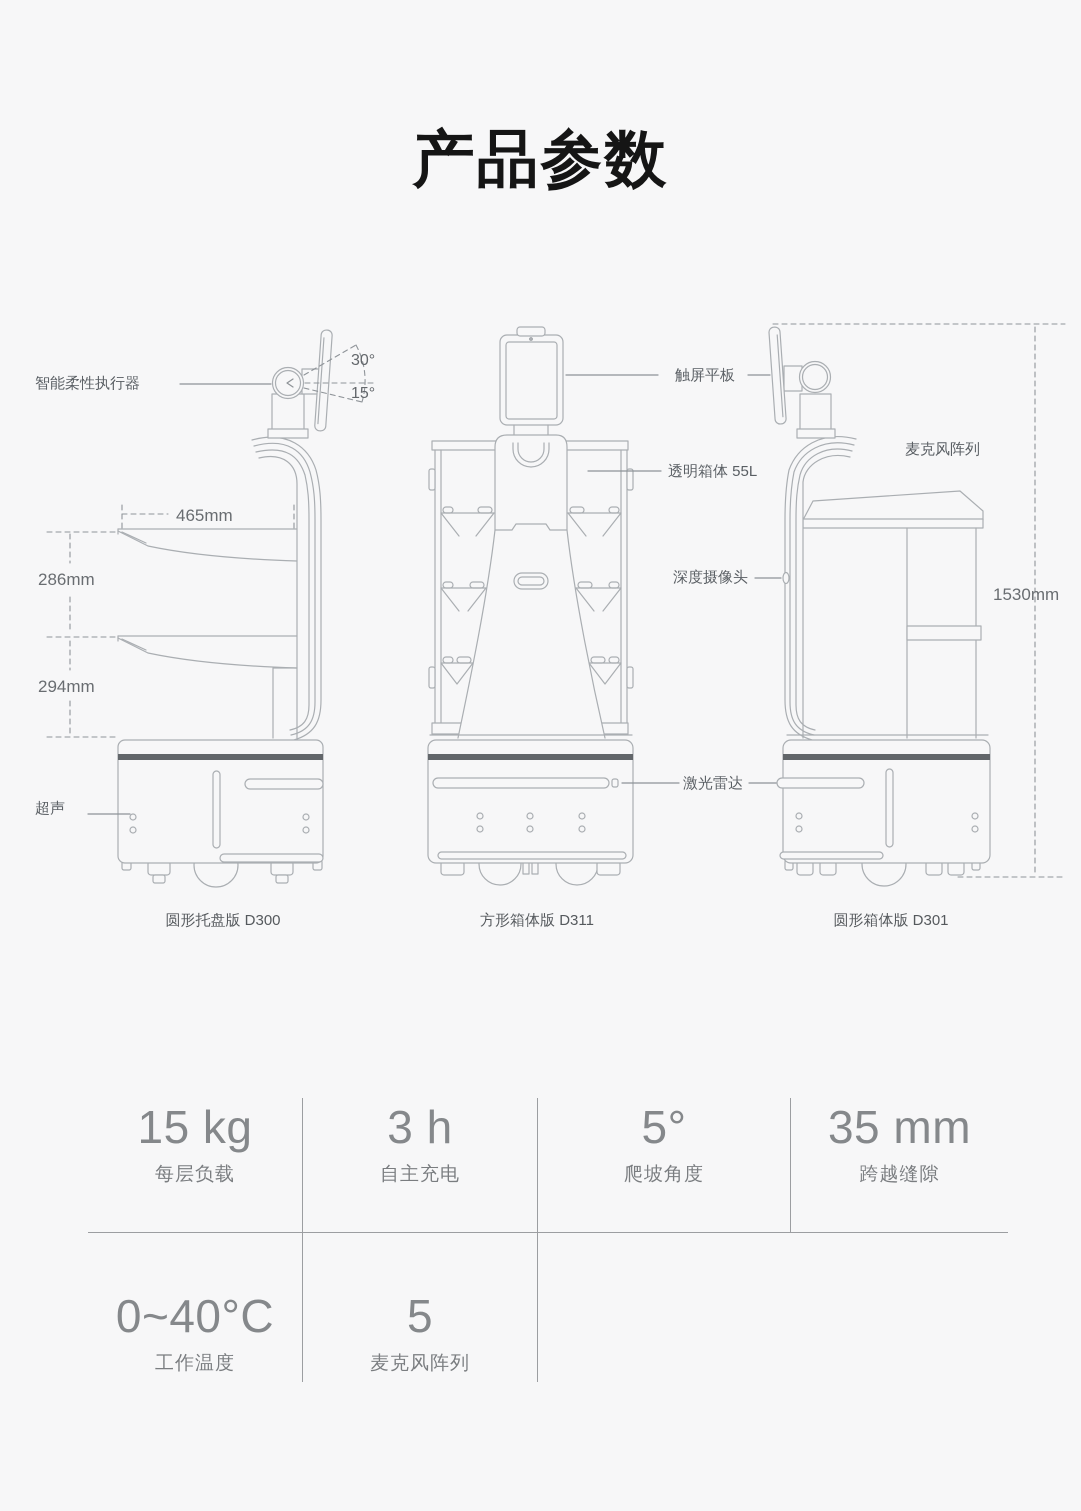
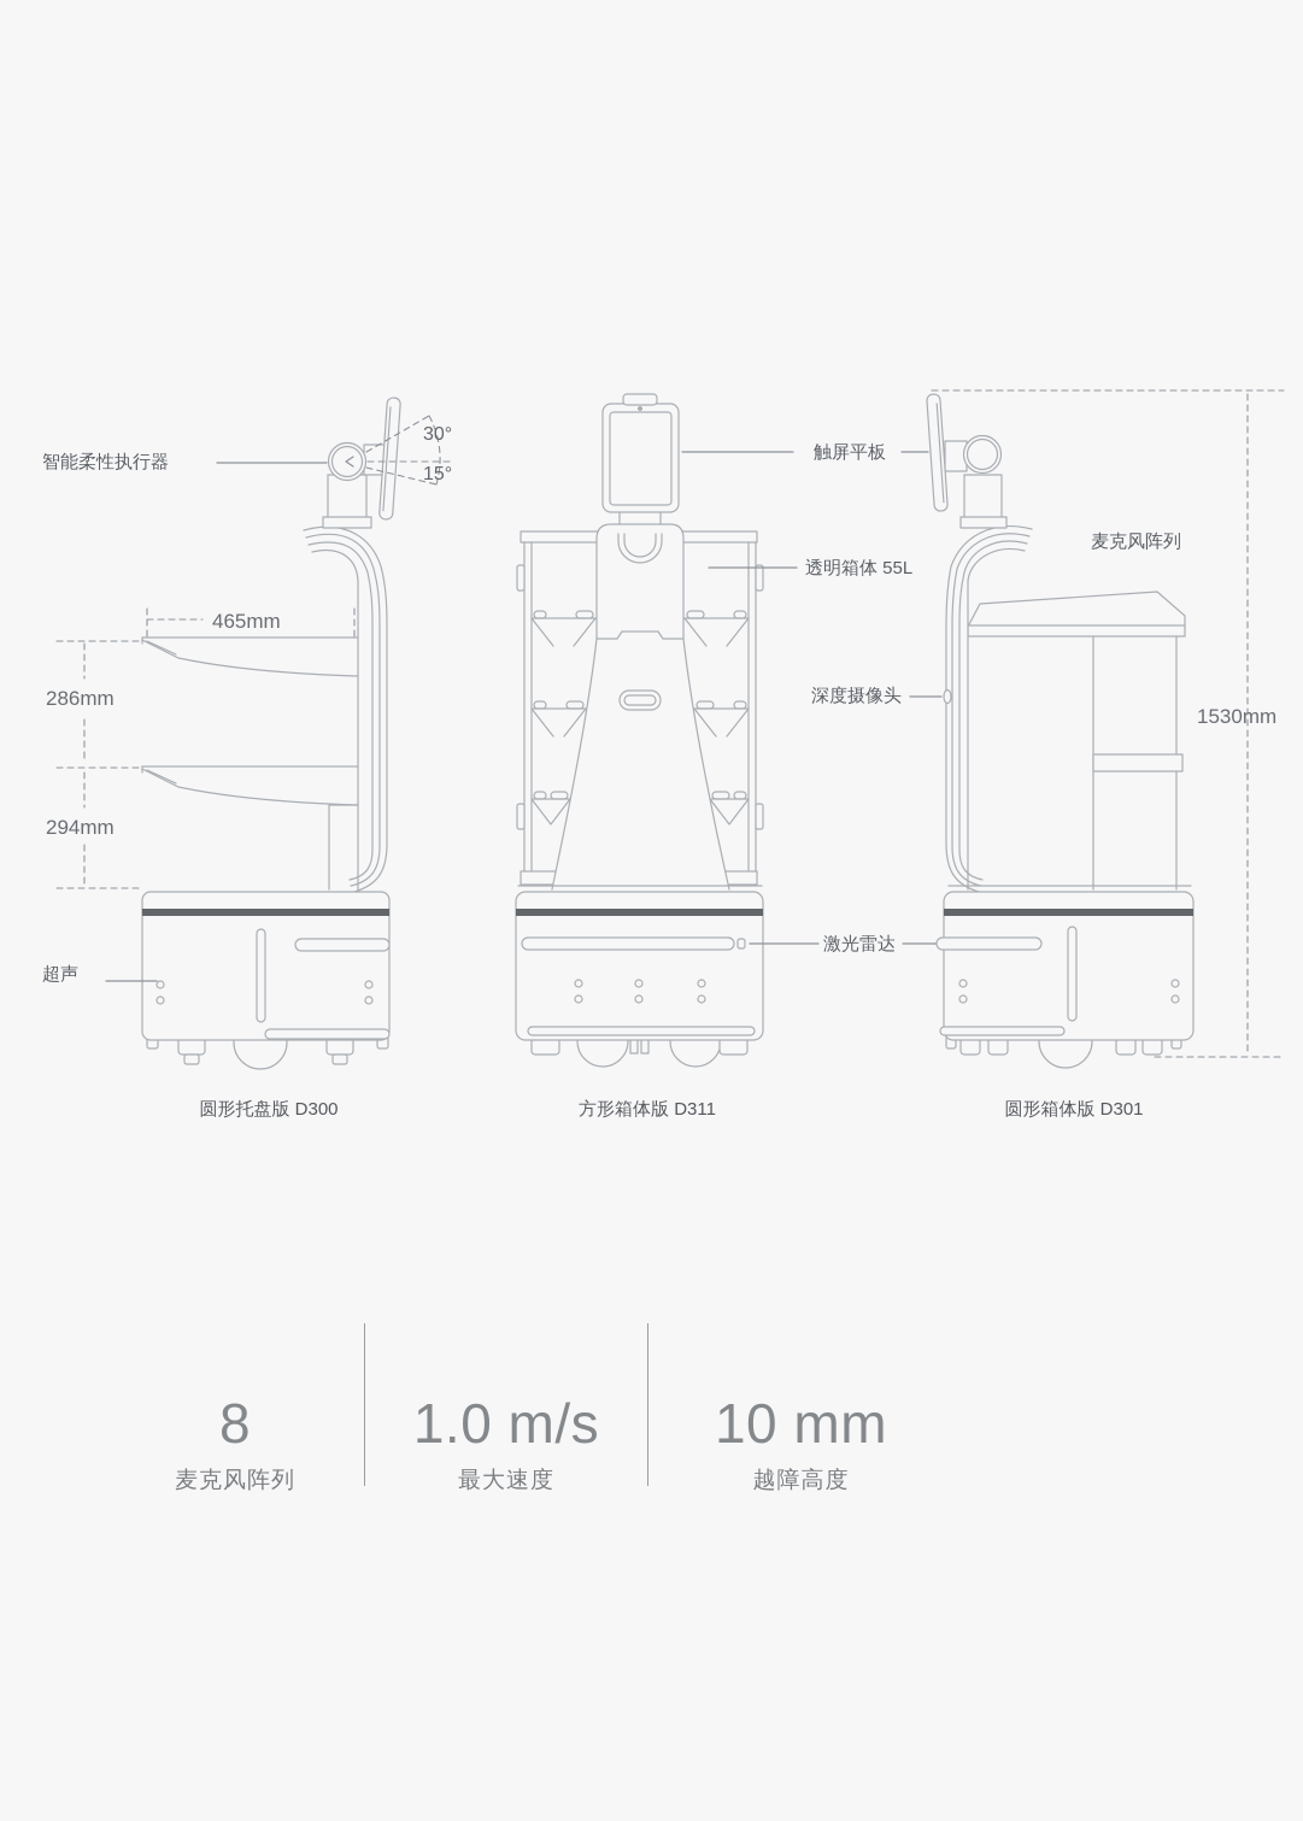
- 产品参数
  智能柔性执行器
  30°
  15°
  465mm
  286mm
  294mm
  超声
  触屏平板
  透明箱体 55L
  深度摄像头
  激光雷达
  麦克风阵列
  1530mm
  圆形托盘版 D300
  方形箱体版 D311
  圆形箱体版 D301
- 15 kg
- 每层负载
- 3 h
- 自主充电
- 5°
- 爬坡角度
- 35 mm
- 跨越缝隙
- 0~40°C
- 工作温度
- 5
+ 8
  麦克风阵列
+ 1.0 m/s
+ 最大速度
+ 10 mm
+ 越障高度
